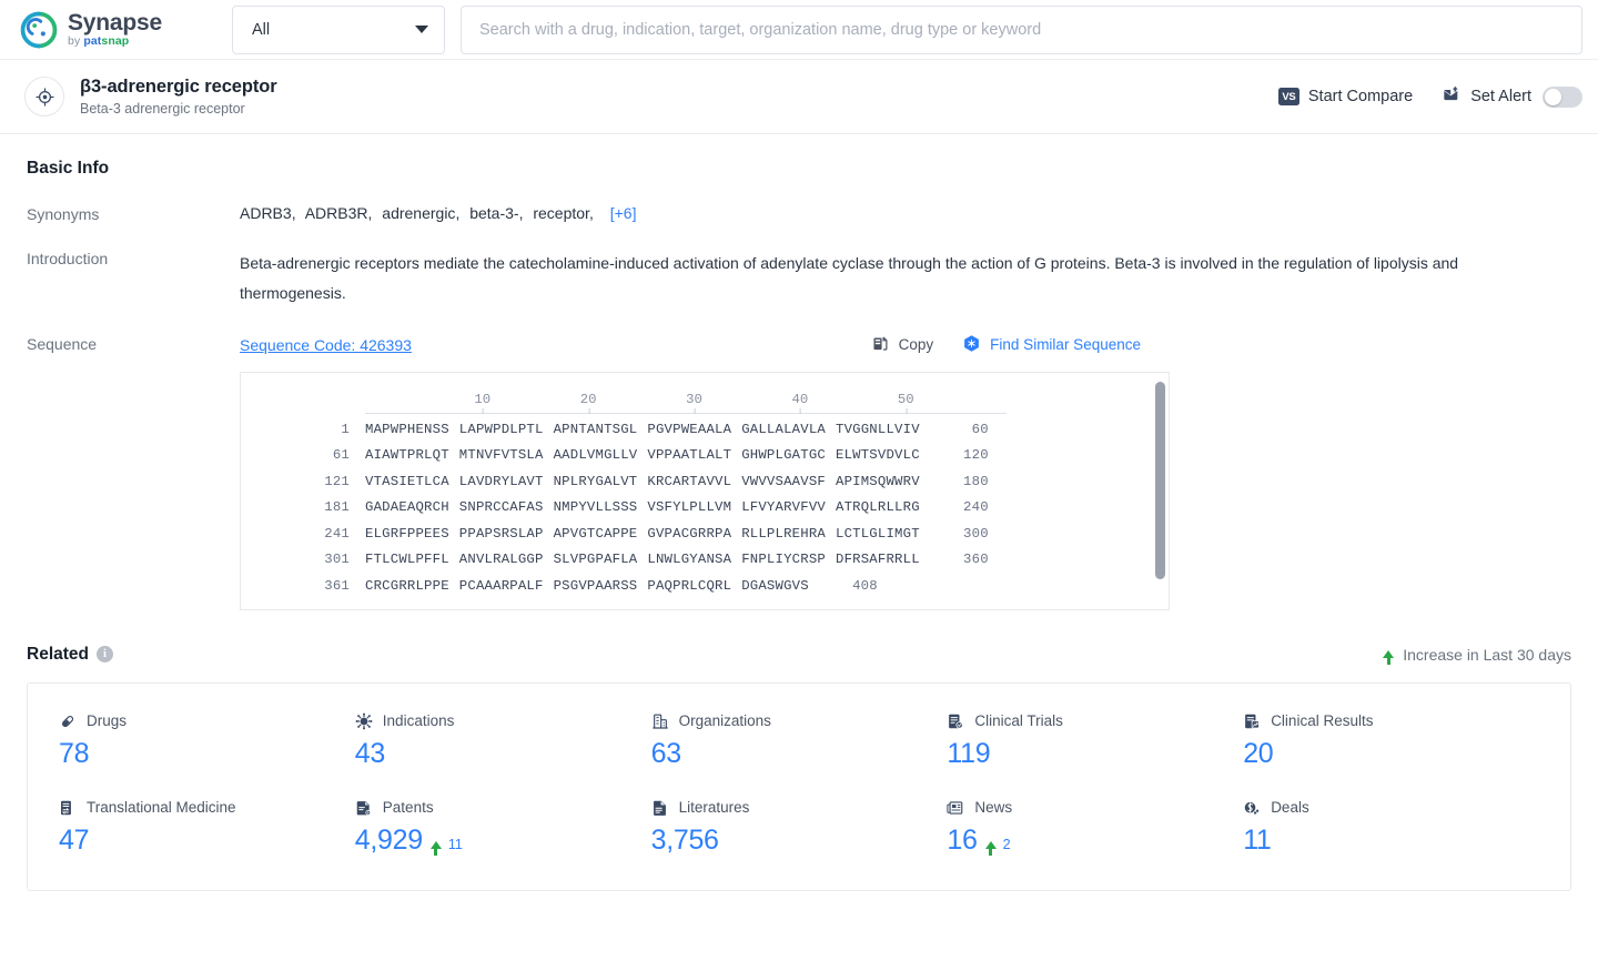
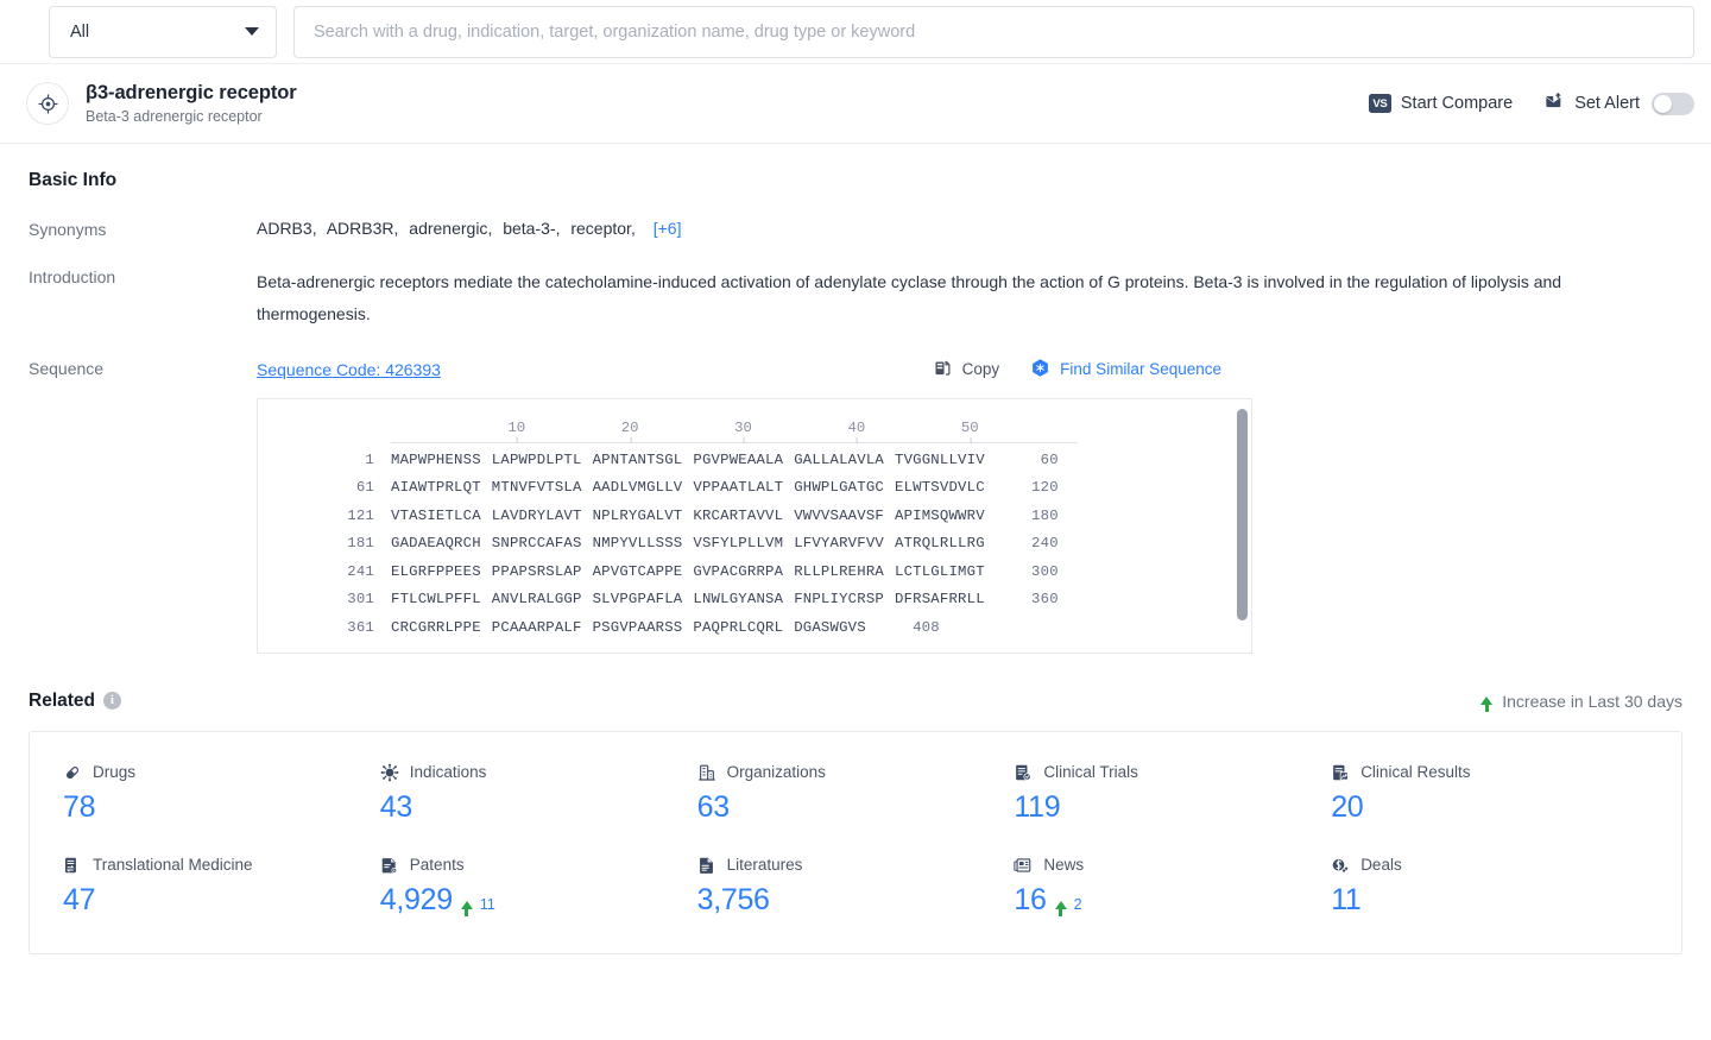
- Synapse
- by patsnap
  All
  Search with a drug, indication, target, organization name, drug type or keyword
  β3-adrenergic receptor
  Beta-3 adrenergic receptor
  VS
  Start Compare
  Set Alert
  Basic Info
  Synonyms
  ADRB3, ADRB3R, adrenergic, beta-3-, receptor, [+6]
  Introduction
  Beta-adrenergic receptors mediate the catecholamine-induced activation of adenylate cyclase through the action of G proteins. Beta-3 is involved in the regulation of lipolysis and thermogenesis.
  Sequence
  Sequence Code: 426393
  Copy
  Find Similar Sequence
  10
  20
  30
  40
  50
  1
  MAPWPHENSS
  LAPWPDLPTL
  APNTANTSGL
  PGVPWEAALA
  GALLALAVLA
  TVGGNLLVIV
  60
  61
  AIAWTPRLQT
  MTNVFVTSLA
  AADLVMGLLV
  VPPAATLALT
  GHWPLGATGC
  ELWTSVDVLC
  120
  121
  VTASIETLCA
  LAVDRYLAVT
  NPLRYGALVT
  KRCARTAVVL
  VWVVSAAVSF
  APIMSQWWRV
  180
  181
  GADAEAQRCH
  SNPRCCAFAS
  NMPYVLLSSS
  VSFYLPLLVM
  LFVYARVFVV
  ATRQLRLLRG
  240
  241
  ELGRFPPEES
  PPAPSRSLAP
  APVGTCAPPE
  GVPACGRRPA
  RLLPLREHRA
  LCTLGLIMGT
  300
  301
  FTLCWLPFFL
  ANVLRALGGP
  SLVPGPAFLA
  LNWLGYANSA
  FNPLIYCRSP
  DFRSAFRRLL
  360
  361
  CRCGRRLPPE
  PCAAARPALF
  PSGVPAARSS
  PAQPRLCQRL
  DGASWGVS
  408
  Related
  i
  Increase in Last 30 days
  Drugs
  78
  Indications
  43
  Organizations
  63
  Clinical Trials
  119
  Clinical Results
  20
  Translational Medicine
  47
  Patents
  4,929
  11
  Literatures
  3,756
  News
  16
  2
  Deals
  11
